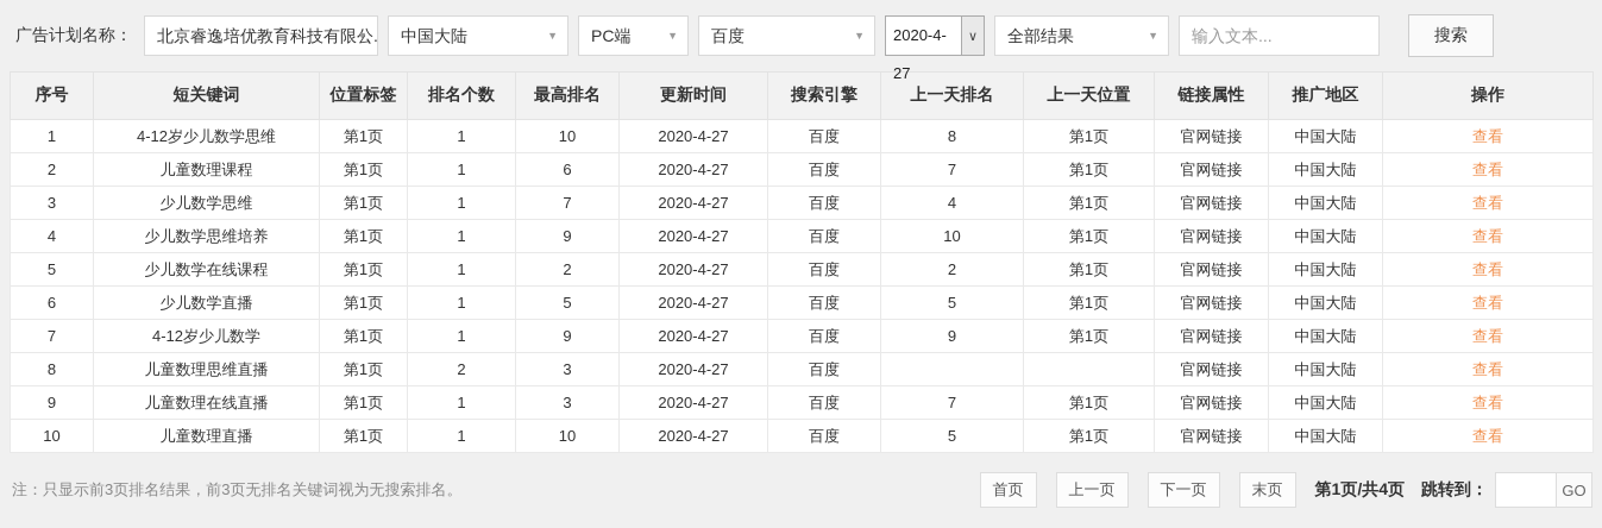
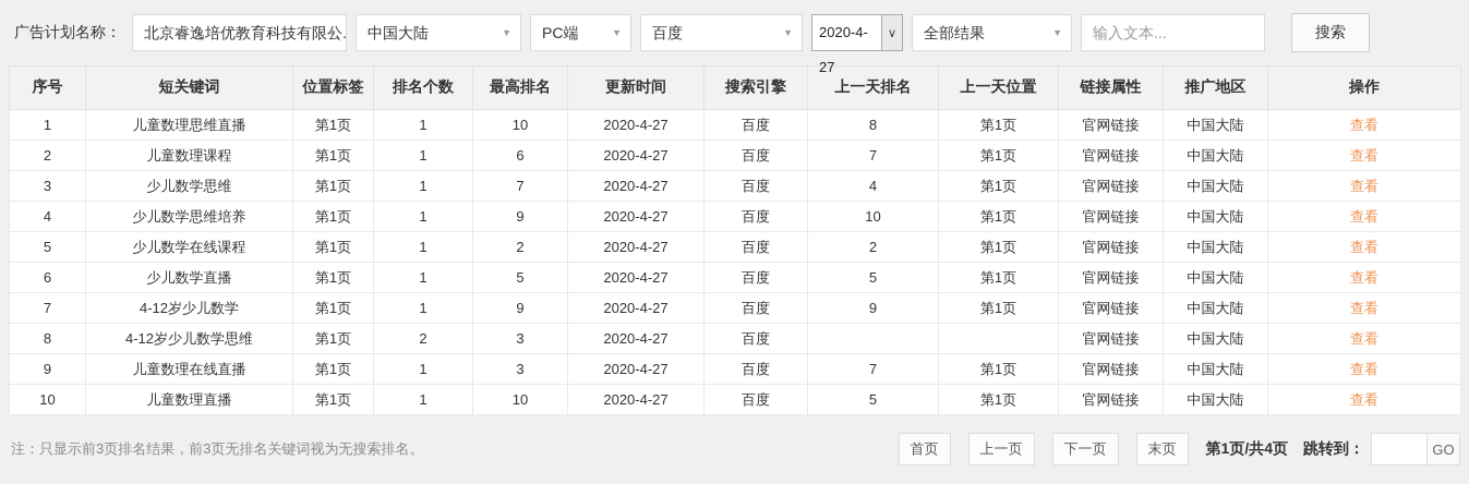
  广告计划名称：
  北京睿逸培优教育科技有限公.
  ▼
  中国大陆
  ▼
  PC端
  ▼
  百度
  ▼
  2020-4-27
  ∨
  全部结果
  ▼
  输入文本...
  搜索
  序号	短关键词	位置标签	排名个数	最高排名	更新时间	搜索引擎	上一天排名	上一天位置	链接属性	推广地区	操作
- 1	4-12岁少儿数学思维	第1页	1	10	2020-4-27	百度	8	第1页	官网链接	中国大陆	查看
+ 1	儿童数理思维直播	第1页	1	10	2020-4-27	百度	8	第1页	官网链接	中国大陆	查看
  2	儿童数理课程	第1页	1	6	2020-4-27	百度	7	第1页	官网链接	中国大陆	查看
  3	少儿数学思维	第1页	1	7	2020-4-27	百度	4	第1页	官网链接	中国大陆	查看
  4	少儿数学思维培养	第1页	1	9	2020-4-27	百度	10	第1页	官网链接	中国大陆	查看
  5	少儿数学在线课程	第1页	1	2	2020-4-27	百度	2	第1页	官网链接	中国大陆	查看
  6	少儿数学直播	第1页	1	5	2020-4-27	百度	5	第1页	官网链接	中国大陆	查看
  7	4-12岁少儿数学	第1页	1	9	2020-4-27	百度	9	第1页	官网链接	中国大陆	查看
- 8	儿童数理思维直播	第1页	2	3	2020-4-27	百度			官网链接	中国大陆	查看
+ 8	4-12岁少儿数学思维	第1页	2	3	2020-4-27	百度			官网链接	中国大陆	查看
  9	儿童数理在线直播	第1页	1	3	2020-4-27	百度	7	第1页	官网链接	中国大陆	查看
  10	儿童数理直播	第1页	1	10	2020-4-27	百度	5	第1页	官网链接	中国大陆	查看
  注：只显示前3页排名结果，前3页无排名关键词视为无搜索排名。
  首页
  上一页
  下一页
  末页
  第1页/共4页
  跳转到：
  GO
